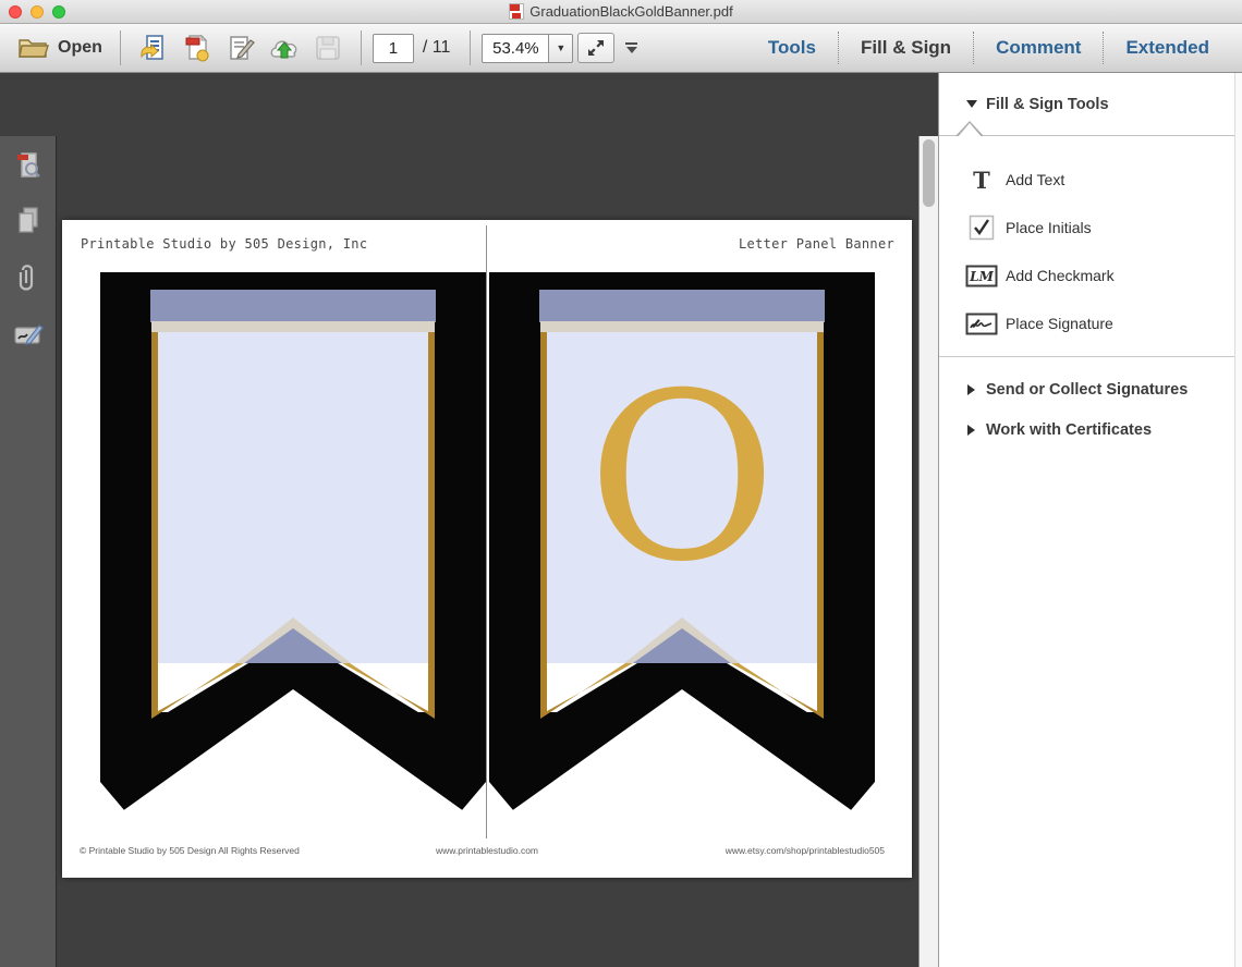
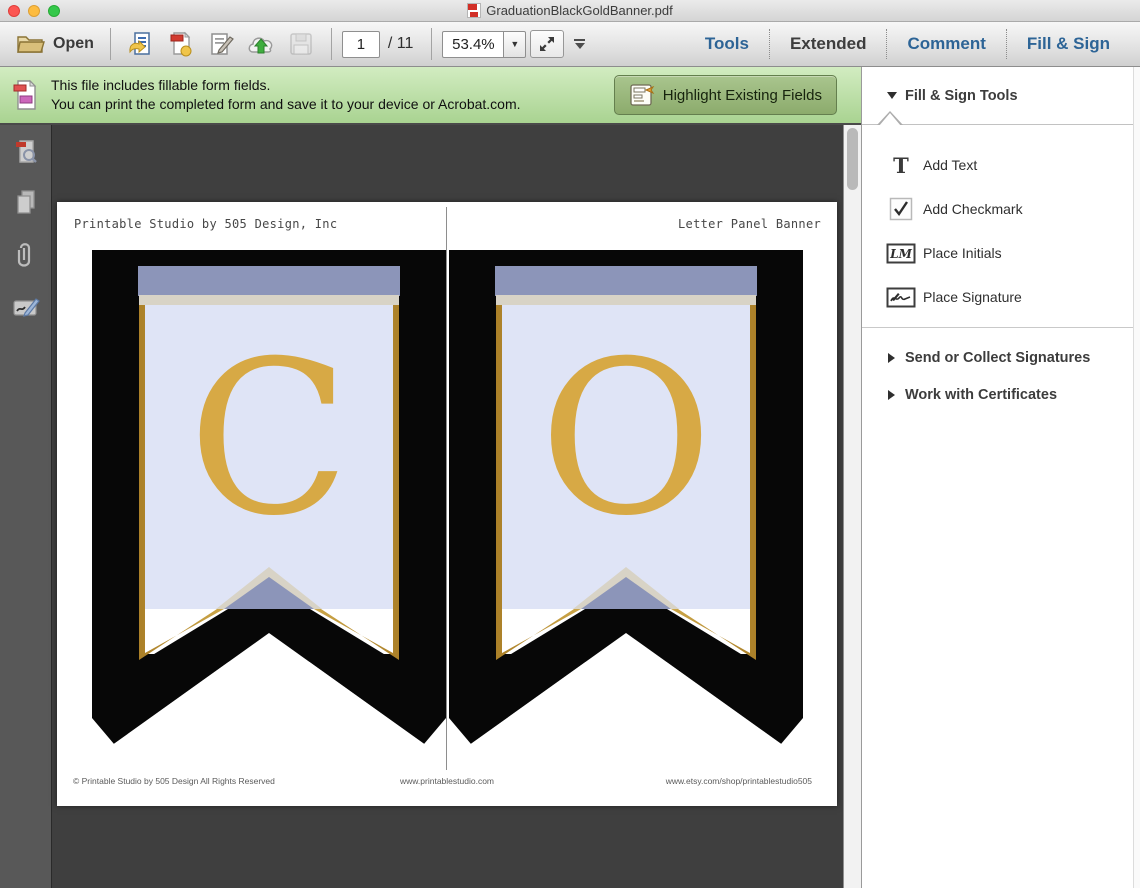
  GraduationBlackGoldBanner.pdf
  Open
  1
  / 11
  53.4%
  ▼
  Tools
- Fill & Sign
+ Extended
  Comment
- Extended
+ Fill & Sign
+ This file includes fillable form fields.
+ You can print the completed form and save it to your device or Acrobat.com.
+ Highlight Existing Fields
  Printable Studio by 505 Design, Inc
  Letter Panel Banner
+ C
  O
  © Printable Studio by 505 Design All Rights Reserved
  www.printablestudio.com
  www.etsy.com/shop/printablestudio505
  Fill & Sign Tools
  T
  Add Text
- Place Initials
+ Add Checkmark
  LM
- Add Checkmark
+ Place Initials
  Place Signature
  Send or Collect Signatures
  Work with Certificates
